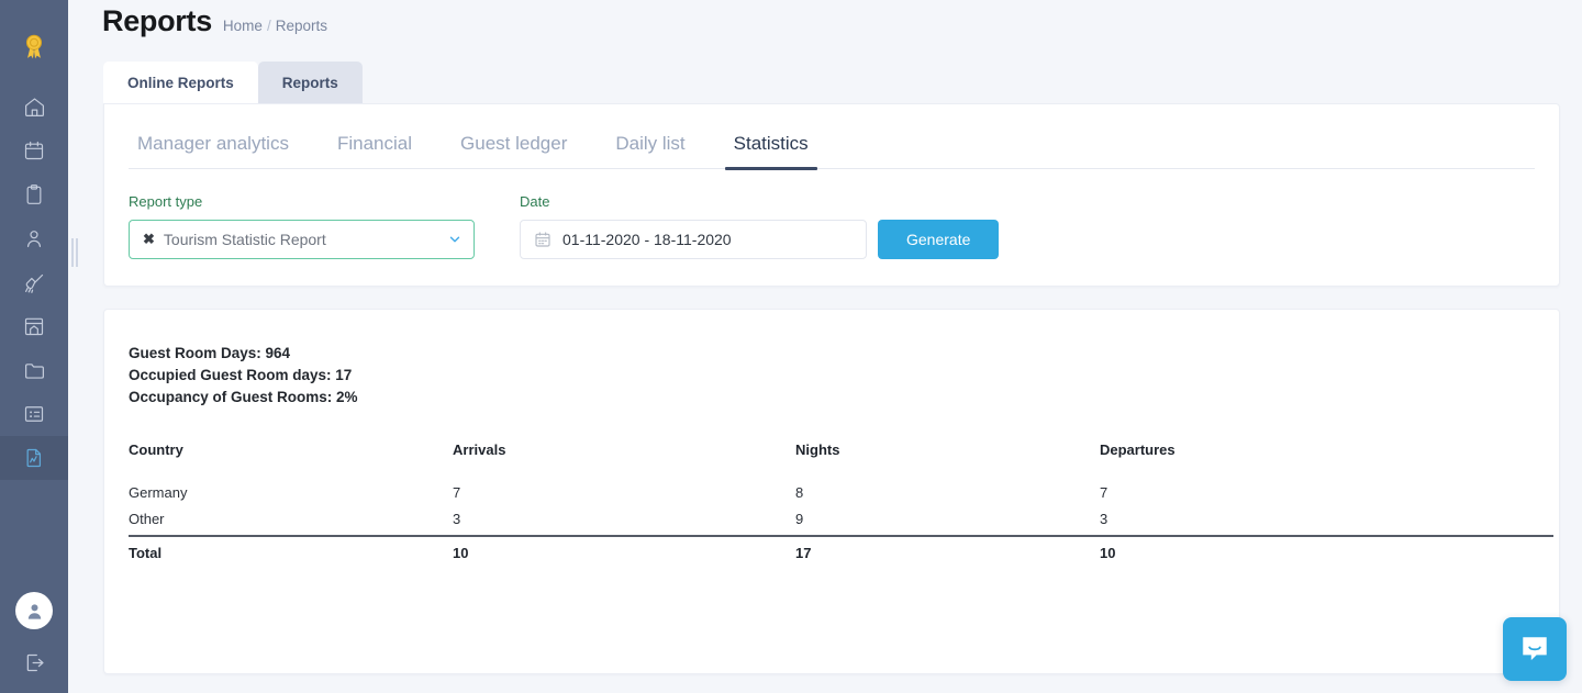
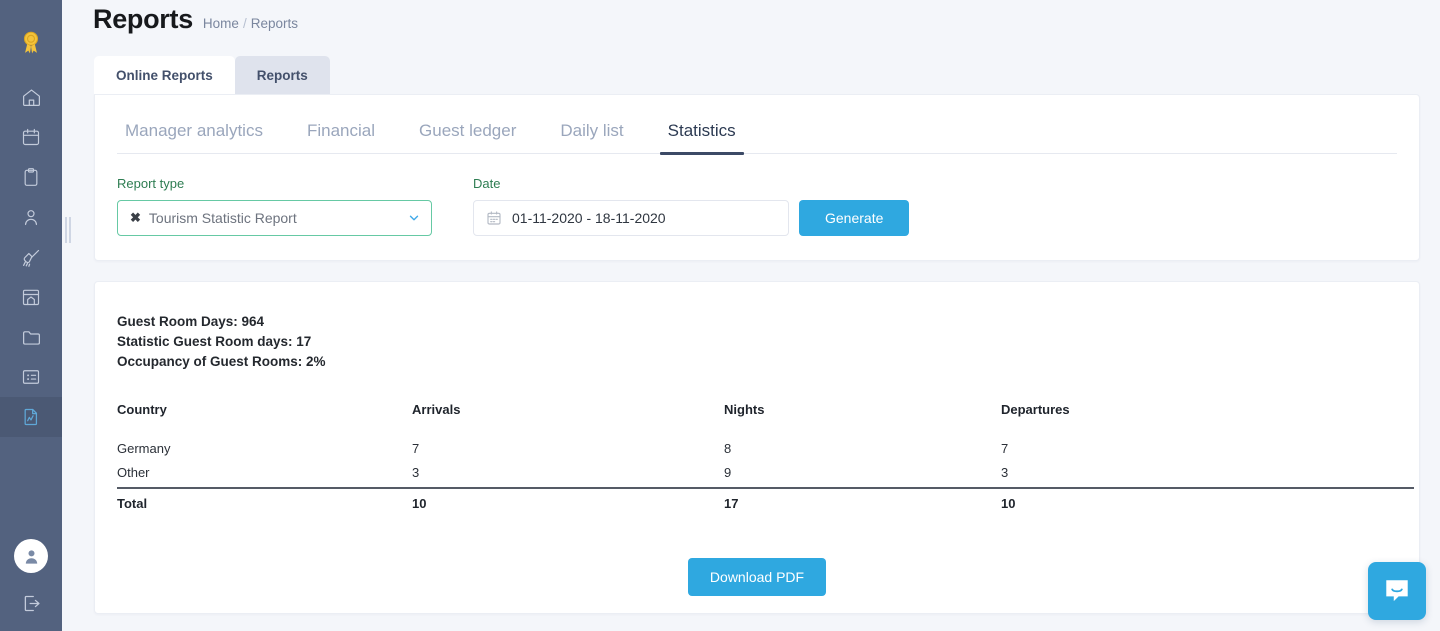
  Reports
  Home / Reports
  Online Reports
  Reports
  Manager analytics
  Financial
  Guest ledger
  Daily list
  Statistics
  Report type
  ✖
  Tourism Statistic Report
  Date
  01-11-2020 - 18-11-2020
  Generate
  Guest Room Days: 964
- Occupied Guest Room days: 17
+ Statistic Guest Room days: 17
  Occupancy of Guest Rooms: 2%
  Country	Arrivals	Nights	Departures
  Germany	7	8	7
  Other	3	9	3
  Total	10	17	10
+ Download PDF
